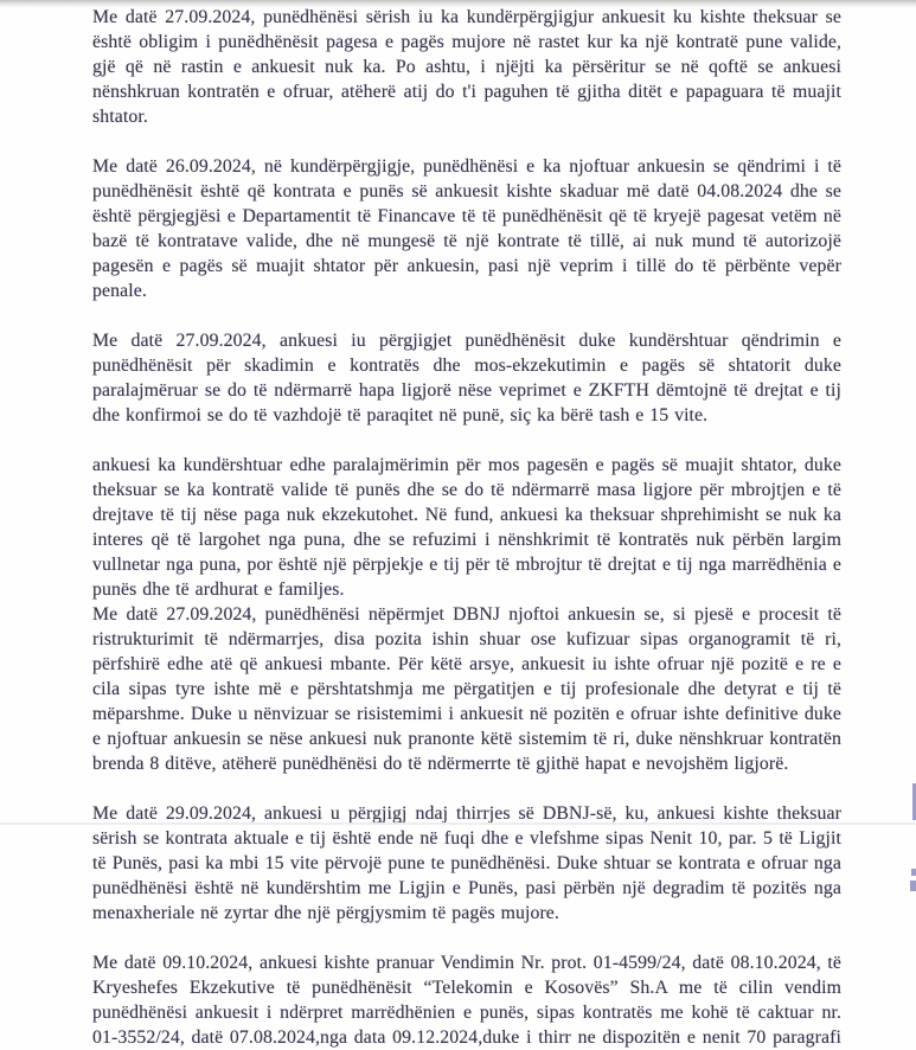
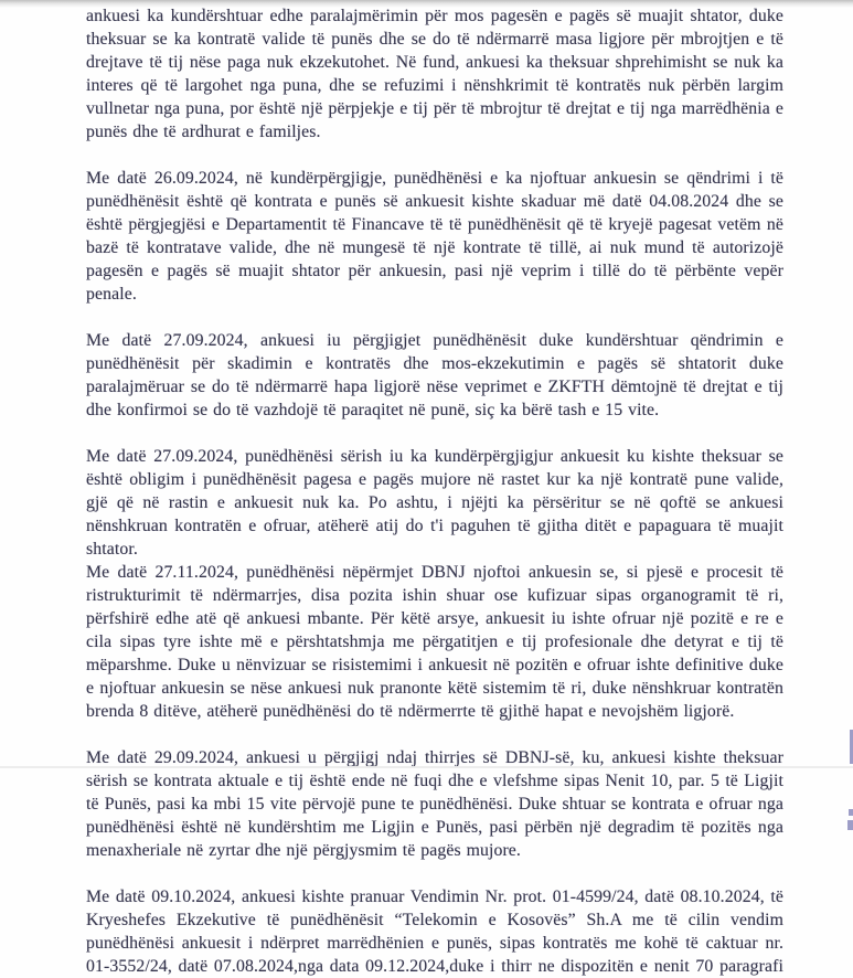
- Me datë 27.09.2024, punëdhënësi sërish iu ka kundërpërgjigjur ankuesit ku kishte theksuar se është obligim i punëdhënësit pagesa e pagës mujore në rastet kur ka një kontratë pune valide, gjë që në rastin e ankuesit nuk ka. Po ashtu, i njëjti ka përsëritur se në qoftë se ankuesi nënshkruan kontratën e ofruar, atëherë atij do t'i paguhen të gjitha ditët e papaguara të muajit shtator.
+ ankuesi ka kundërshtuar edhe paralajmërimin për mos pagesën e pagës së muajit shtator, duke theksuar se ka kontratë valide të punës dhe se do të ndërmarrë masa ligjore për mbrojtjen e të drejtave të tij nëse paga nuk ekzekutohet. Në fund, ankuesi ka theksuar shprehimisht se nuk ka interes që të largohet nga puna, dhe se refuzimi i nënshkrimit të kontratës nuk përbën largim vullnetar nga puna, por është një përpjekje e tij për të mbrojtur të drejtat e tij nga marrëdhënia e punës dhe të ardhurat e familjes.
  Me datë 26.09.2024, në kundërpërgjigje, punëdhënësi e ka njoftuar ankuesin se qëndrimi i të punëdhënësit është që kontrata e punës së ankuesit kishte skaduar më datë 04.08.2024 dhe se është përgjegjësi e Departamentit të Financave të të punëdhënësit që të kryejë pagesat vetëm në bazë të kontratave valide, dhe në mungesë të një kontrate të tillë, ai nuk mund të autorizojë pagesën e pagës së muajit shtator për ankuesin, pasi një veprim i tillë do të përbënte vepër penale.
  Me datë 27.09.2024, ankuesi iu përgjigjet punëdhënësit duke kundërshtuar qëndrimin e punëdhënësit për skadimin e kontratës dhe mos-ekzekutimin e pagës së shtatorit duke paralajmëruar se do të ndërmarrë hapa ligjorë nëse veprimet e ZKFTH dëmtojnë të drejtat e tij dhe konfirmoi se do të vazhdojë të paraqitet në punë, siç ka bërë tash e 15 vite.
- ankuesi ka kundërshtuar edhe paralajmërimin për mos pagesën e pagës së muajit shtator, duke theksuar se ka kontratë valide të punës dhe se do të ndërmarrë masa ligjore për mbrojtjen e të drejtave të tij nëse paga nuk ekzekutohet. Në fund, ankuesi ka theksuar shprehimisht se nuk ka interes që të largohet nga puna, dhe se refuzimi i nënshkrimit të kontratës nuk përbën largim vullnetar nga puna, por është një përpjekje e tij për të mbrojtur të drejtat e tij nga marrëdhënia e punës dhe të ardhurat e familjes.
+ Me datë 27.09.2024, punëdhënësi sërish iu ka kundërpërgjigjur ankuesit ku kishte theksuar se është obligim i punëdhënësit pagesa e pagës mujore në rastet kur ka një kontratë pune valide, gjë që në rastin e ankuesit nuk ka. Po ashtu, i njëjti ka përsëritur se në qoftë se ankuesi nënshkruan kontratën e ofruar, atëherë atij do t'i paguhen të gjitha ditët e papaguara të muajit shtator.
- Me datë 27.09.2024, punëdhënësi nëpërmjet DBNJ njoftoi ankuesin se, si pjesë e procesit të ristrukturimit të ndërmarrjes, disa pozita ishin shuar ose kufizuar sipas organogramit të ri, përfshirë edhe atë që ankuesi mbante. Për këtë arsye, ankuesit iu ishte ofruar një pozitë e re e cila sipas tyre ishte më e përshtatshmja me përgatitjen e tij profesionale dhe detyrat e tij të mëparshme. Duke u nënvizuar se risistemimi i ankuesit në pozitën e ofruar ishte definitive duke e njoftuar ankuesin se nëse ankuesi nuk pranonte këtë sistemim të ri, duke nënshkruar kontratën brenda 8 ditëve, atëherë punëdhënësi do të ndërmerrte të gjithë hapat e nevojshëm ligjorë.
+ Me datë 27.11.2024, punëdhënësi nëpërmjet DBNJ njoftoi ankuesin se, si pjesë e procesit të ristrukturimit të ndërmarrjes, disa pozita ishin shuar ose kufizuar sipas organogramit të ri, përfshirë edhe atë që ankuesi mbante. Për këtë arsye, ankuesit iu ishte ofruar një pozitë e re e cila sipas tyre ishte më e përshtatshmja me përgatitjen e tij profesionale dhe detyrat e tij të mëparshme. Duke u nënvizuar se risistemimi i ankuesit në pozitën e ofruar ishte definitive duke e njoftuar ankuesin se nëse ankuesi nuk pranonte këtë sistemim të ri, duke nënshkruar kontratën brenda 8 ditëve, atëherë punëdhënësi do të ndërmerrte të gjithë hapat e nevojshëm ligjorë.
  Me datë 29.09.2024, ankuesi u përgjigj ndaj thirrjes së DBNJ-së, ku, ankuesi kishte theksuar sërish se kontrata aktuale e tij është ende në fuqi dhe e vlefshme sipas Nenit 10, par. 5 të Ligjit të Punës, pasi ka mbi 15 vite përvojë pune te punëdhënësi. Duke shtuar se kontrata e ofruar nga punëdhënësi është në kundërshtim me Ligjin e Punës, pasi përbën një degradim të pozitës nga menaxheriale në zyrtar dhe një përgjysmim të pagës mujore.
  Me datë 09.10.2024, ankuesi kishte pranuar Vendimin Nr. prot. 01-4599/24, datë 08.10.2024, të Kryeshefes Ekzekutive të punëdhënësit “Telekomin e Kosovës” Sh.A me të cilin vendim punëdhënësi ankuesit i ndërpret marrëdhënien e punës, sipas kontratës me kohë të caktuar nr. 01-3552/24, datë 07.08.2024,nga data 09.12.2024,duke i thirr ne dispozitën e nenit 70 paragrafi
